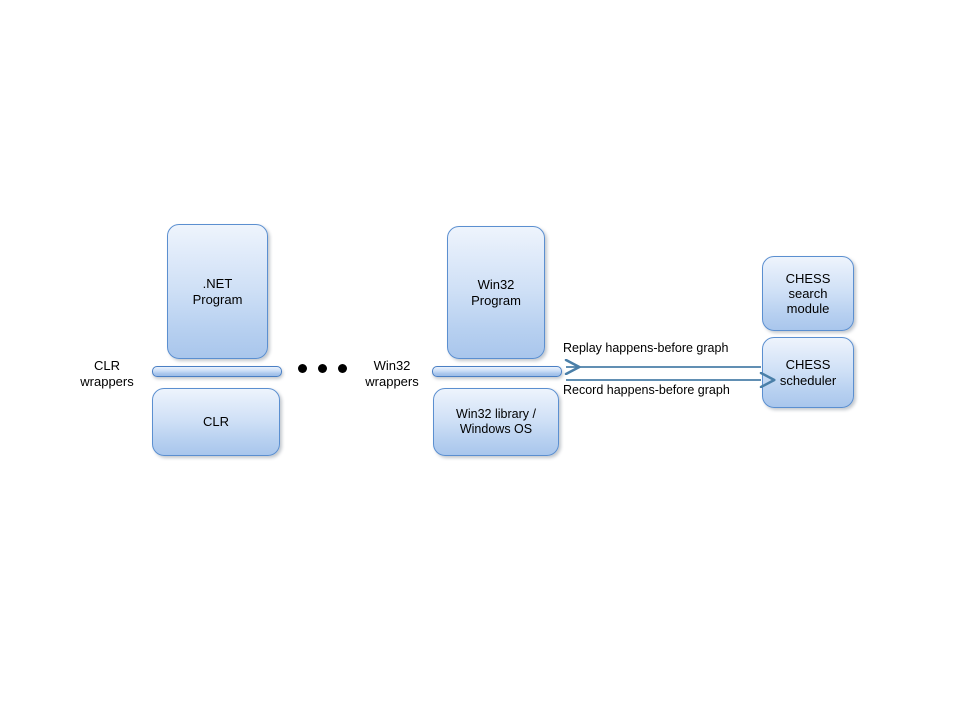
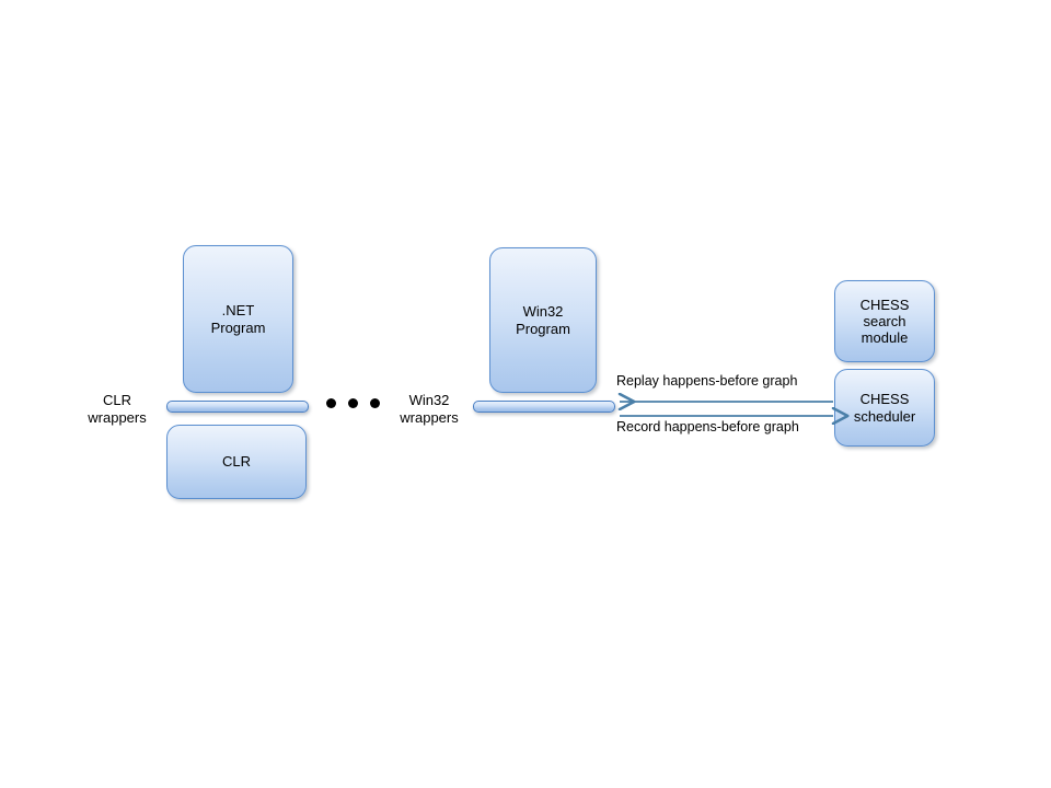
  .NET
  Program
  CLR
  CLR
  wrappers
  Win32
  Program
- Win32 library /
- Windows OS
  Win32
  wrappers
  CHESS
  search
  module
  CHESS
  scheduler
  Replay happens-before graph
  Record happens-before graph
